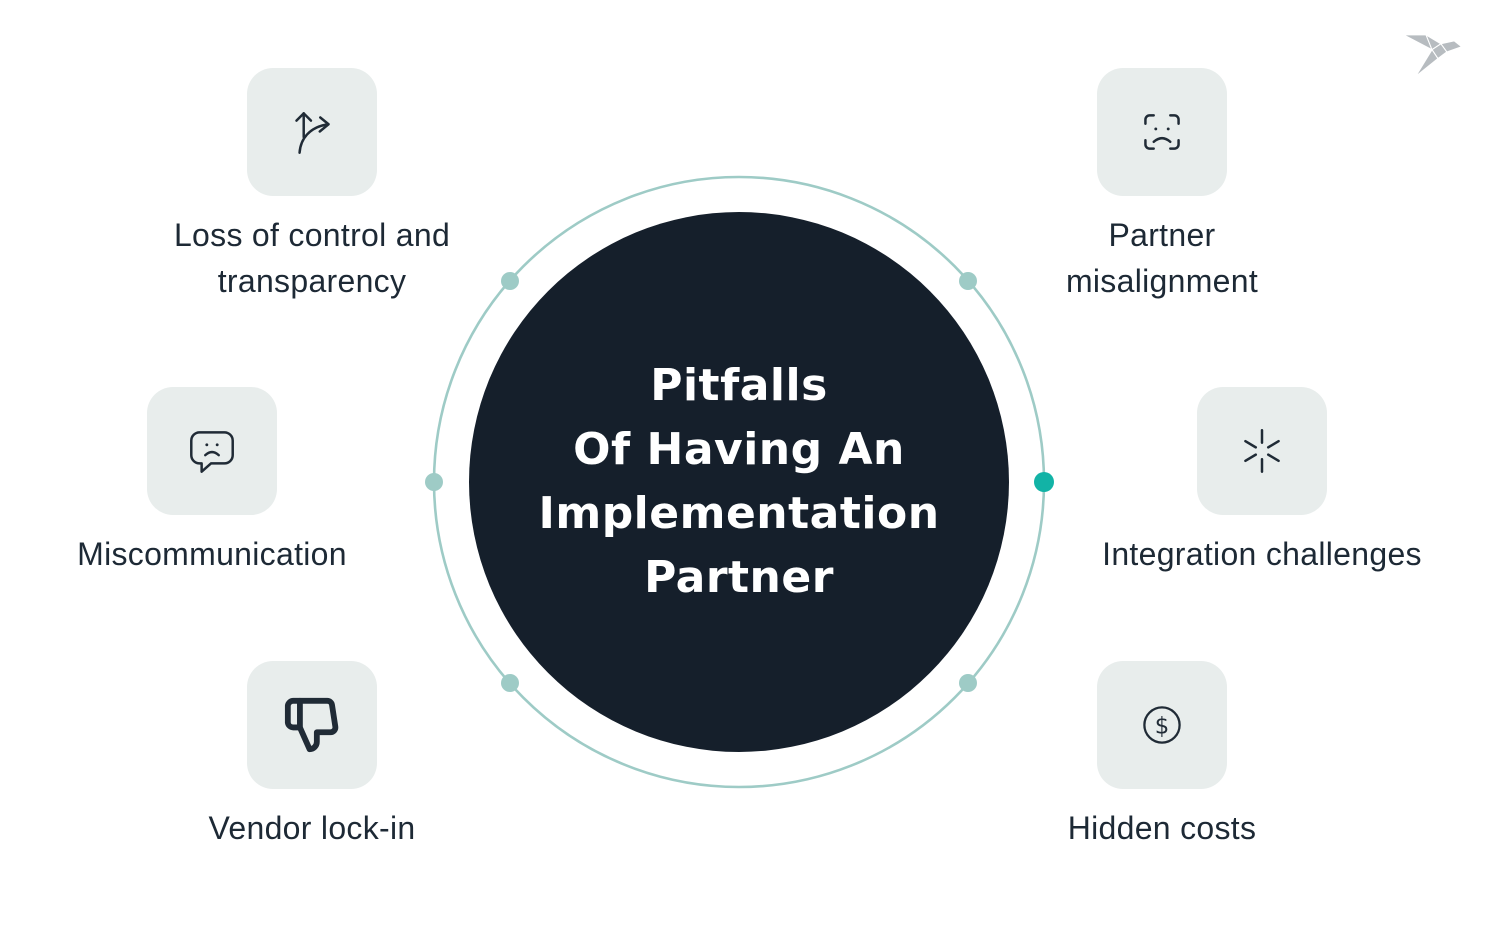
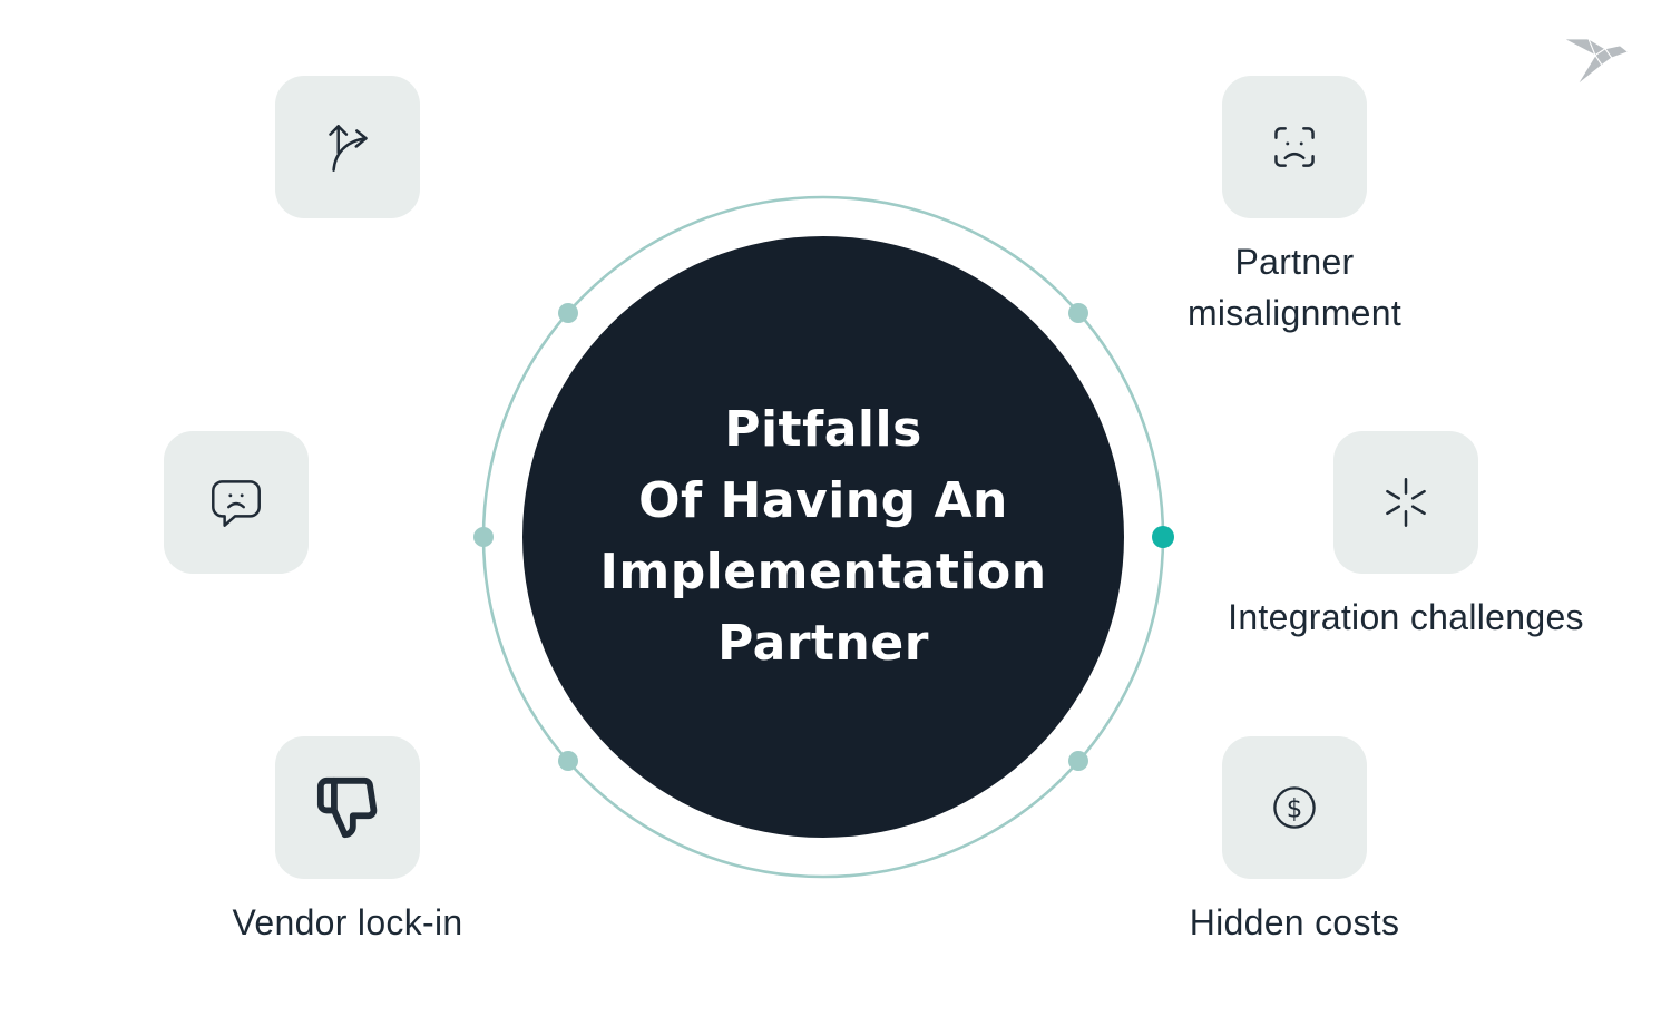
  Pitfalls
  Of Having An
  Implementation
  Partner
- Loss of control and
- transparency
- Miscommunication
  Vendor lock-in
  Partner
  misalignment
  Integration challenges
  $
  Hidden costs
